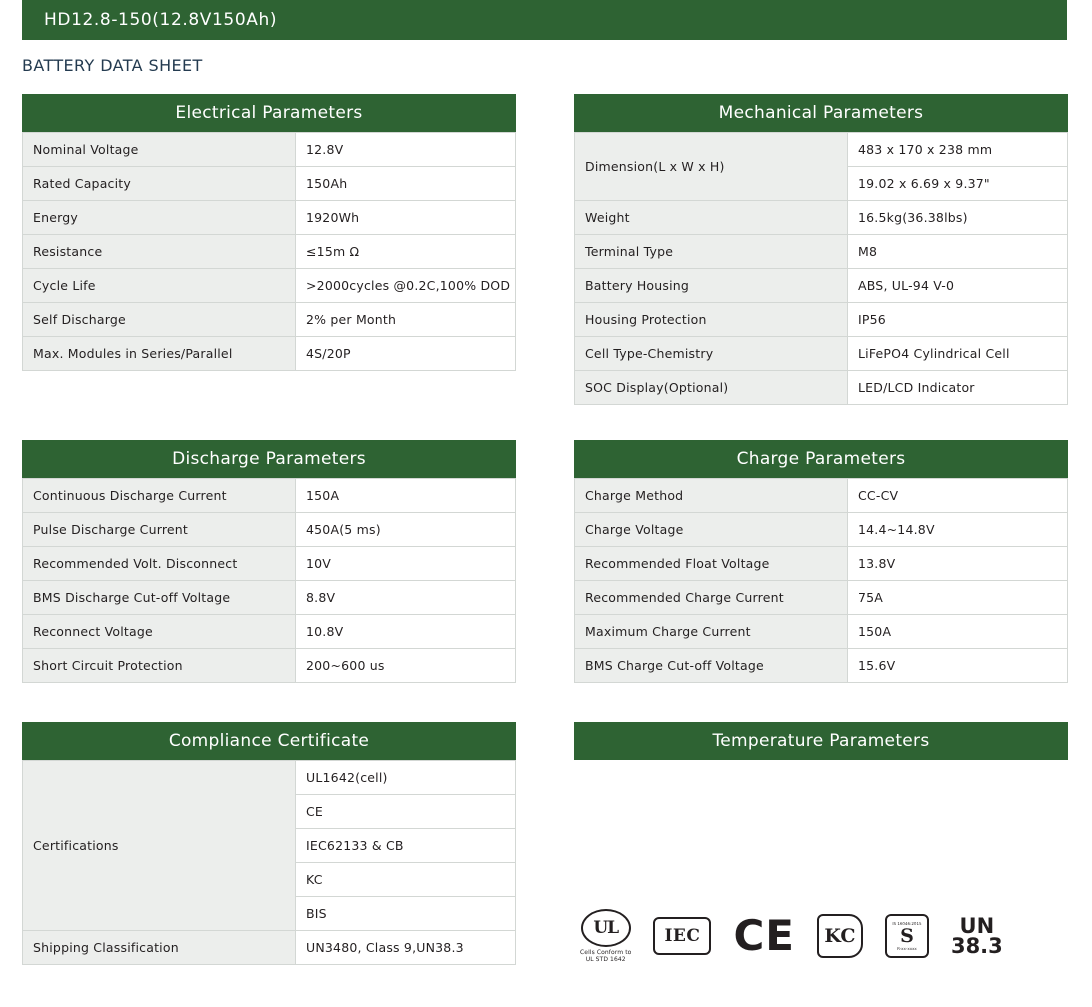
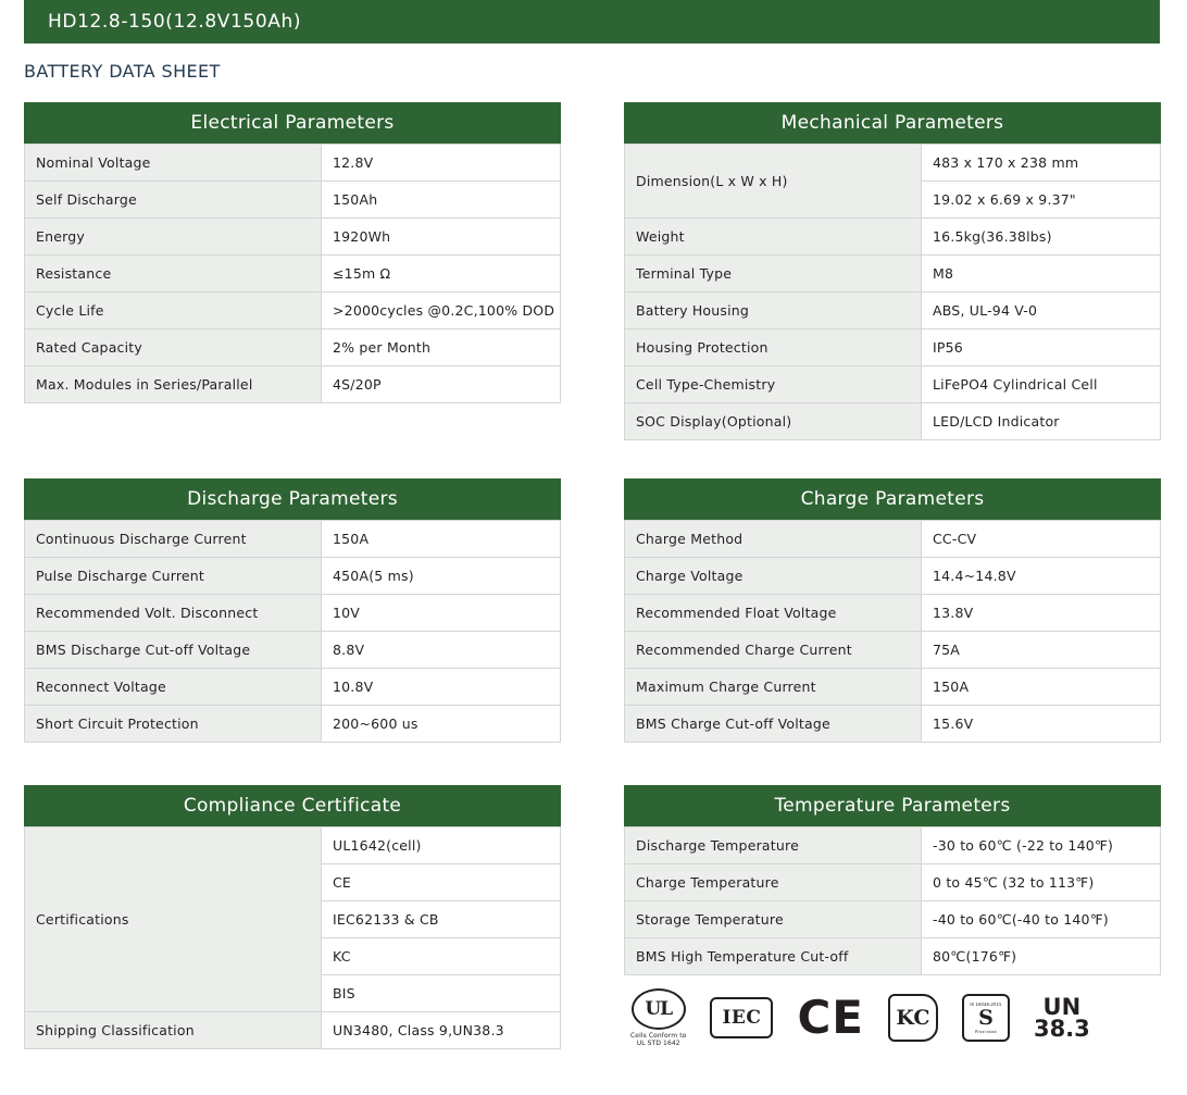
  HD12.8-150(12.8V150Ah)
  BATTERY DATA SHEET
  Electrical Parameters
  Nominal Voltage	12.8V
- Rated Capacity	150Ah
+ Self Discharge	150Ah
  Energy	1920Wh
  Resistance	≤15m Ω
  Cycle Life	>2000cycles @0.2C,100% DOD
- Self Discharge	2% per Month
+ Rated Capacity	2% per Month
  Max. Modules in Series/Parallel	4S/20P
  Mechanical Parameters
  Dimension(L x W x H)	483 x 170 x 238 mm
  19.02 x 6.69 x 9.37"
  Weight	16.5kg(36.38lbs)
  Terminal Type	M8
  Battery Housing	ABS, UL-94 V-0
  Housing Protection	IP56
  Cell Type-Chemistry	LiFePO4 Cylindrical Cell
  SOC Display(Optional)	LED/LCD Indicator
  Discharge Parameters
  Continuous Discharge Current	150A
  Pulse Discharge Current	450A(5 ms)
  Recommended Volt. Disconnect	10V
  BMS Discharge Cut-off Voltage	8.8V
  Reconnect Voltage	10.8V
  Short Circuit Protection	200~600 us
  Charge Parameters
  Charge Method	CC-CV
  Charge Voltage	14.4~14.8V
  Recommended Float Voltage	13.8V
  Recommended Charge Current	75A
  Maximum Charge Current	150A
  BMS Charge Cut-off Voltage	15.6V
  Compliance Certificate
  Certifications	UL1642(cell)
  CE
  IEC62133 & CB
  KC
  BIS
  Shipping Classification	UN3480, Class 9,UN38.3
  Temperature Parameters
+ Discharge Temperature	-30 to 60℃ (-22 to 140℉)
+ Charge Temperature	0 to 45℃ (32 to 113℉)
+ Storage Temperature	-40 to 60℃(-40 to 140℉)
+ BMS High Temperature Cut-off	80℃(176℉)
  UL
  IEC
  CE
  KC
  S
  UN
  38.3
